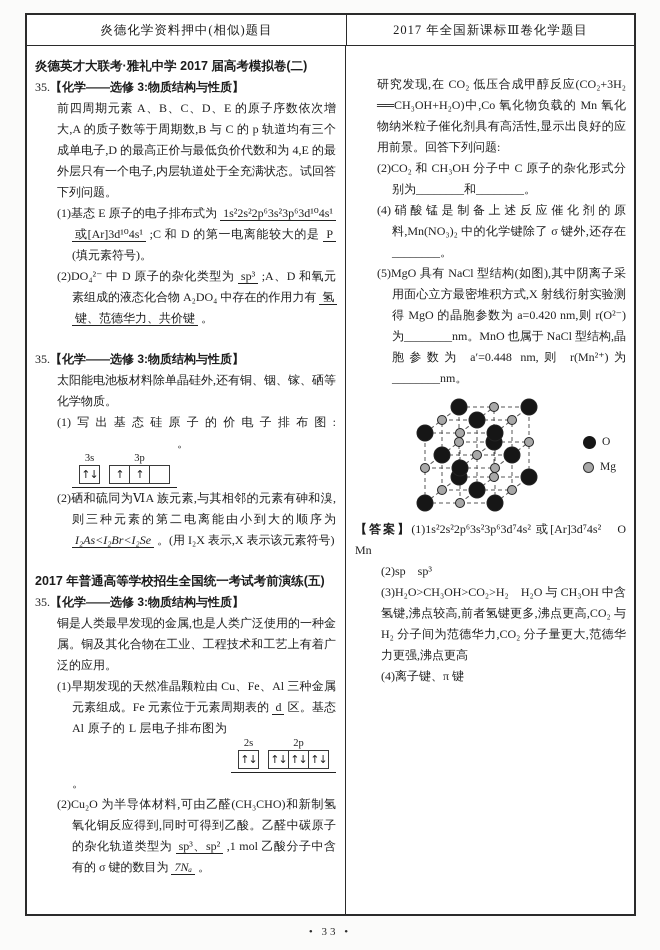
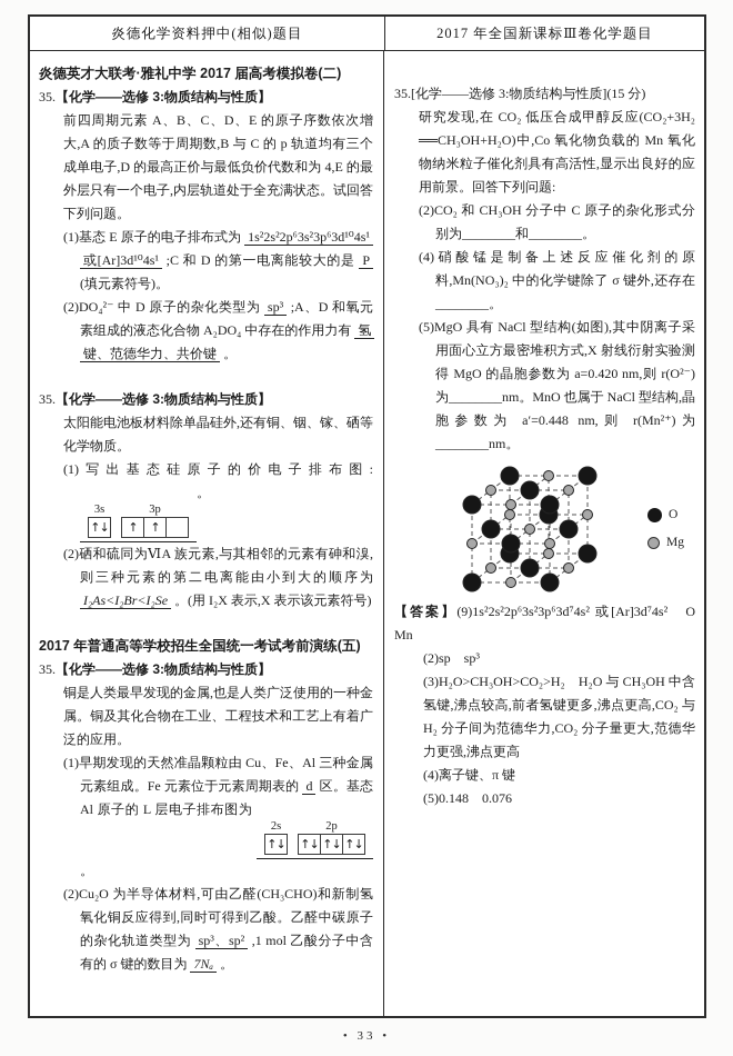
  炎德化学资料押中(相似)题目
  2017 年全国新课标Ⅲ卷化学题目
  炎德英才大联考·雅礼中学 2017 届高考模拟卷(二)
  35.【化学——选修 3:物质结构与性质】
  前四周期元素 A、B、C、D、E 的原子序数依次增大,A 的质子数等于周期数,B 与 C 的 p 轨道均有三个成单电子,D 的最高正价与最低负价代数和为 4,E 的最外层只有一个电子,内层轨道处于全充满状态。试回答下列问题。
  (1)基态 E 原子的电子排布式为 1s²2s²2p⁶3s²3p⁶3d¹⁰4s¹ 或[Ar]3d¹⁰4s¹ ;C 和 D 的第一电离能较大的是 P (填元素符号)。
  (2)DO₄²⁻ 中 D 原子的杂化类型为 sp³ ;A、D 和氧元素组成的液态化合物 A₂DO₄ 中存在的作用力有 氢键、范德华力、共价键 。
  35.【化学——选修 3:物质结构与性质】
  太阳能电池板材料除单晶硅外,还有铜、铟、镓、硒等化学物质。
  (1)写出基态硅原子的价电子排布图:
  3s
  ↑↓
  3p
  ↑
  ↑
  。
  (2)硒和硫同为ⅥA 族元素,与其相邻的元素有砷和溴,则三种元素的第二电离能由小到大的顺序为 I₂As<I₂Br<I₂Se 。(用 I₂X 表示,X 表示该元素符号)
  2017 年普通高等学校招生全国统一考试考前演练(五)
  35.【化学——选修 3:物质结构与性质】
  铜是人类最早发现的金属,也是人类广泛使用的一种金属。铜及其化合物在工业、工程技术和工艺上有着广泛的应用。
  (1)早期发现的天然准晶颗粒由 Cu、Fe、Al 三种金属元素组成。Fe 元素位于元素周期表的 d 区。基态 Al 原子的 L 层电子排布图为
  2s
  ↑↓
  2p
  ↑↓
  ↑↓
  ↑↓
  。
  (2)Cu₂O 为半导体材料,可由乙醛(CH₃CHO)和新制氢氧化铜反应得到,同时可得到乙酸。乙醛中碳原子的杂化轨道类型为 sp³、sp² ,1 mol 乙酸分子中含有的 σ 键的数目为 7Nₐ 。
+ 35.[化学——选修 3:物质结构与性质](15 分)
  研究发现,在 CO₂ 低压合成甲醇反应(CO₂+3H₂ ══CH₃OH+H₂O)中,Co 氧化物负载的 Mn 氧化物纳米粒子催化剂具有高活性,显示出良好的应用前景。回答下列问题:
  (2)CO₂ 和 CH₃OH 分子中 C 原子的杂化形式分别为________和________。
  (4)硝酸锰是制备上述反应催化剂的原料,Mn(NO₃)₂ 中的化学键除了 σ 键外,还存在________。
  (5)MgO 具有 NaCl 型结构(如图),其中阴离子采用面心立方最密堆积方式,X 射线衍射实验测得 MgO 的晶胞参数为 a=0.420 nm,则 r(O²⁻)为________nm。MnO 也属于 NaCl 型结构,晶胞参数为 a′=0.448 nm,则 r(Mn²⁺)为________nm。
  O
  Mg
- 【答案】(1)1s²2s²2p⁶3s²3p⁶3d⁷4s² 或[Ar]3d⁷4s² O Mn
+ 【答案】(9)1s²2s²2p⁶3s²3p⁶3d⁷4s² 或[Ar]3d⁷4s² O Mn
  (2)sp sp³
  (3)H₂O>CH₃OH>CO₂>H₂ H₂O 与 CH₃OH 中含氢键,沸点较高,前者氢键更多,沸点更高,CO₂ 与 H₂ 分子间为范德华力,CO₂ 分子量更大,范德华力更强,沸点更高
  (4)离子键、π 键
+ (5)0.148 0.076
  • 33 •
